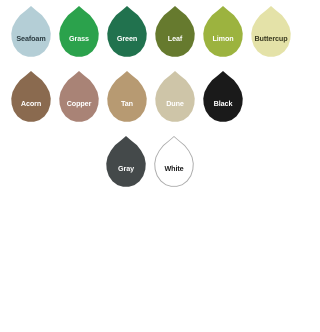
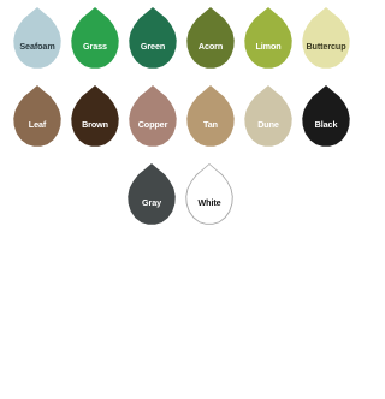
  Seafoam
  Grass
  Green
- Leaf
+ Acorn
  Limon
  Buttercup
- Acorn
+ Leaf
+ Brown
  Copper
  Tan
  Dune
  Black
  Gray
  White
